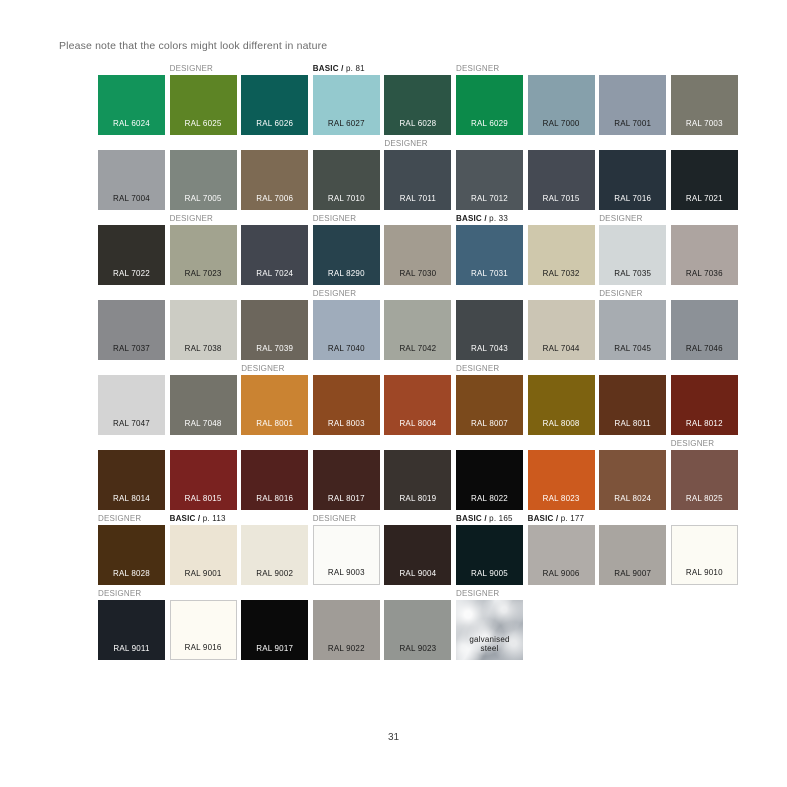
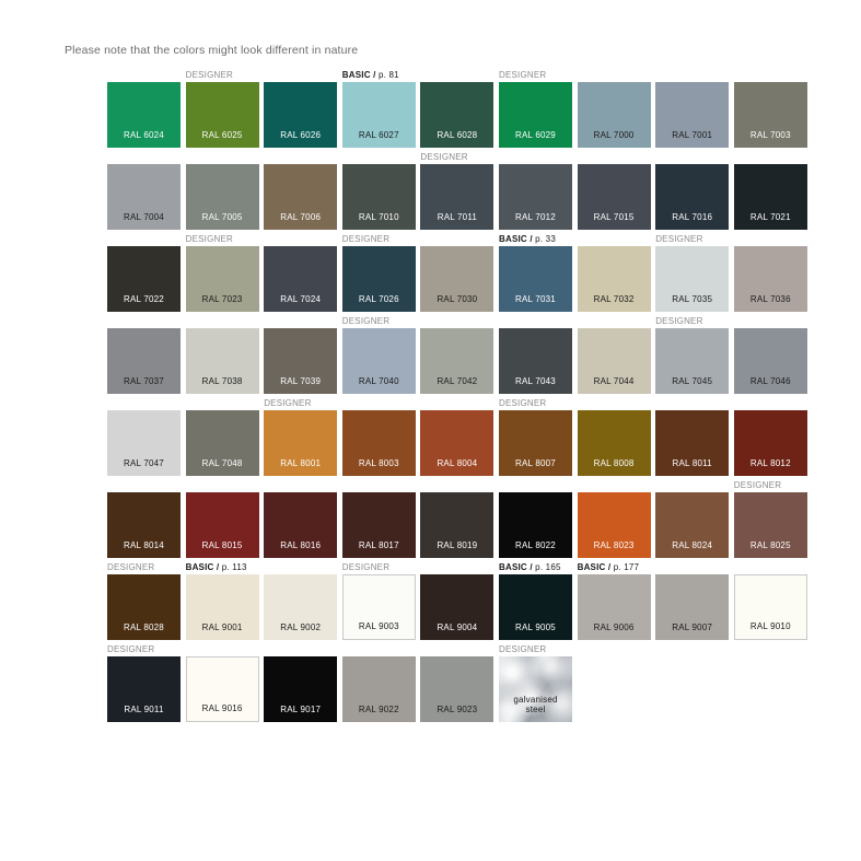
  Please note that the colors might look different in nature
  RAL 6024
  DESIGNER
  RAL 6025
  RAL 6026
  BASIC / p. 81
  RAL 6027
  RAL 6028
  DESIGNER
  RAL 6029
  RAL 7000
  RAL 7001
  RAL 7003
  RAL 7004
  RAL 7005
  RAL 7006
  RAL 7010
  DESIGNER
  RAL 7011
  RAL 7012
  RAL 7015
  RAL 7016
  RAL 7021
  RAL 7022
  DESIGNER
  RAL 7023
  RAL 7024
  DESIGNER
- RAL 8290
+ RAL 7026
  RAL 7030
  BASIC / p. 33
  RAL 7031
  RAL 7032
  DESIGNER
  RAL 7035
  RAL 7036
  RAL 7037
  RAL 7038
  RAL 7039
  DESIGNER
  RAL 7040
  RAL 7042
  RAL 7043
  RAL 7044
  DESIGNER
  RAL 7045
  RAL 7046
  RAL 7047
  RAL 7048
  DESIGNER
  RAL 8001
  RAL 8003
  RAL 8004
  DESIGNER
  RAL 8007
  RAL 8008
  RAL 8011
  RAL 8012
  RAL 8014
  RAL 8015
  RAL 8016
  RAL 8017
  RAL 8019
  RAL 8022
  RAL 8023
  RAL 8024
  DESIGNER
  RAL 8025
  DESIGNER
  RAL 8028
  BASIC / p. 113
  RAL 9001
  RAL 9002
  DESIGNER
  RAL 9003
  RAL 9004
  BASIC / p. 165
  RAL 9005
  BASIC / p. 177
  RAL 9006
  RAL 9007
  RAL 9010
  DESIGNER
  RAL 9011
  RAL 9016
  RAL 9017
  RAL 9022
  RAL 9023
  DESIGNER
  galvanised
  steel
- 31
